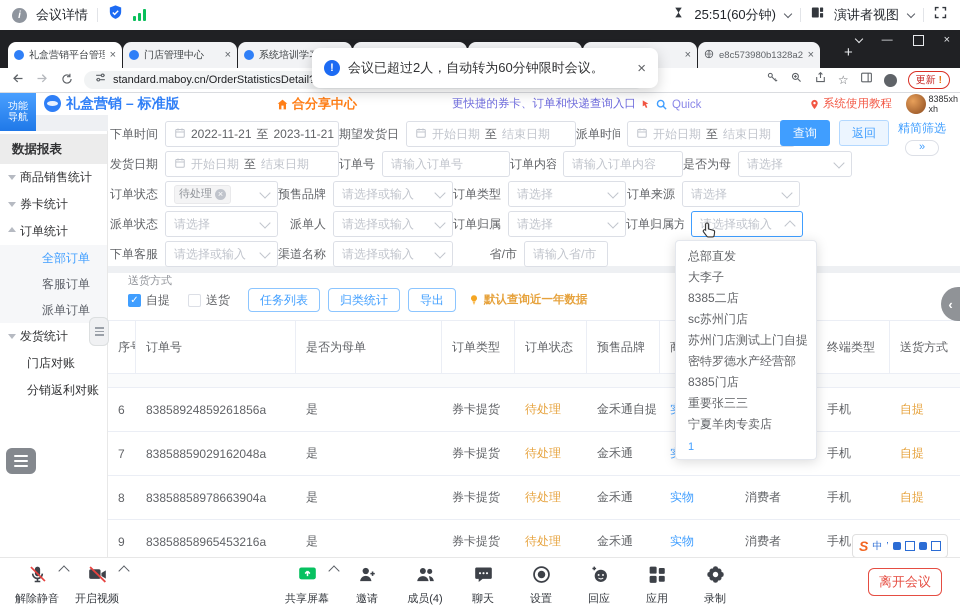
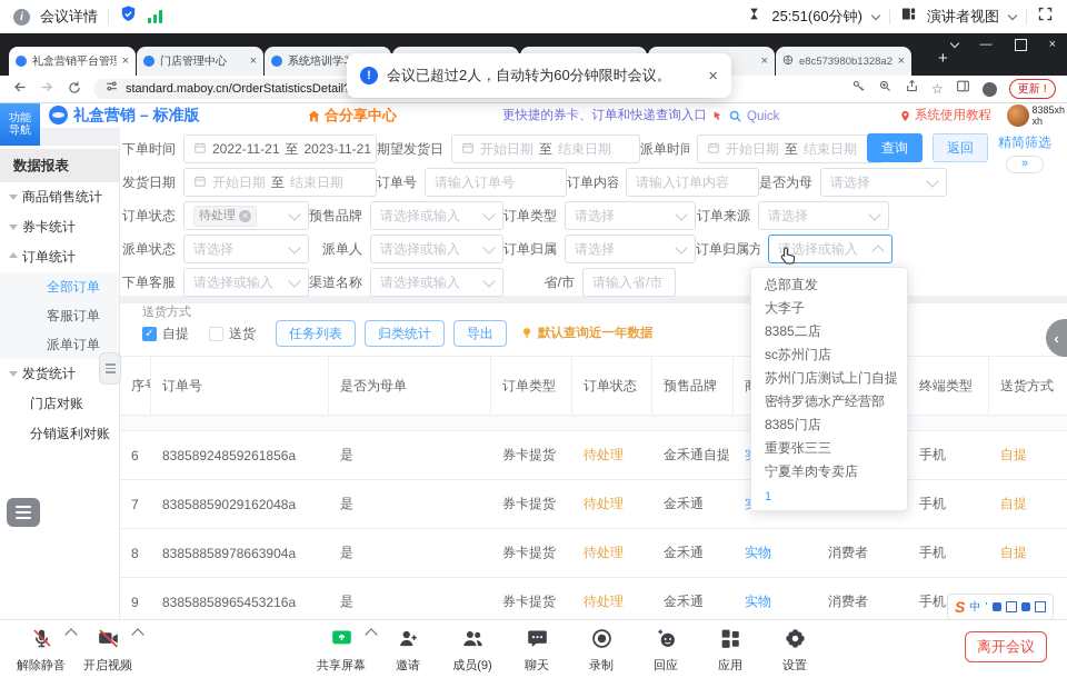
  i
  会议详情
  25:51(60分钟)
  演讲者视图
  礼盒营销平台管理
  ×
  门店管理中心
  ×
  系统培训学
  ×
  ×
  +
  —
  ×
  standard.maboy.cn/OrderStatisticsDetail
  ☆
  更新
  !
  功能
  导航
  礼盒营销 – 标准版
  合分享中心
  更快捷的券卡、订单和快递查询入口
  Quick
  系统使用教程
  8385xh
  xh
  数据报表
  商品销售统计
  券卡统计
  订单统计
  全部订单
  客服订单
  派单订单
  发货统计
  门店对账
  分销返利对账
  下单时间
  2022-11-21
  至
  2023-11-21
  期望发货日
  开始日期
  至
  结束日期
  派单时间
  开始日期
  至
  结束日期
  发货日期
  开始日期
  至
  结束日期
  订单号
  请输入订单号
  订单内容
  请输入订单内容
  是否为母
  请选择
  订单状态
  待处理
  ×
  预售品牌
  请选择或输入
  订单类型
  请选择
  订单来源
  请选择
  派单状态
  请选择
  派单人
  请选择或输入
  订单归属
  请选择
  订单归属方
  选择或输入
  下单客服
  请选择或输入
  渠道名称
  请选择或输入
  省/市
  请输入省/市
  查询
  返回
  精简筛选
  »
  送货方式
  ✓
  自提
  送货
  任务列表
  归类统计
  导出
  默认查询近一年数据
  订单号
  是否为母单
  订单类型
  订单状态
  预售品牌
  终端类型
  送货方式
  6
  83858924859261856a
  是
  券卡提货
  待处理
  金禾通自提
  手机
  自提
  7
  83858859029162048a
  是
  券卡提货
  待处理
  金禾通
  手机
  自提
  8
  83858858978663904a
  是
  券卡提货
  待处理
  金禾通
  实物
  消费者
  手机
  自提
  9
  83858858965453216a
  是
  券卡提货
  待处理
  金禾通
  实物
  消费者
  手机
  总部直发
  大李子
  8385二店
  sc苏州门店
  苏州门店测试上门自提
  密特罗德水产经营部
  8385门店
  重要张三三
  宁夏羊肉专卖店
  1
  ‹
  S
  中
  ’
  !
  会议已超过2人，自动转为60分钟限时会议。
  ×
  解除静音
  开启视频
  共享屏幕
  邀请
- 成员(4)
+ 成员(9)
  聊天
- 设置
+ 录制
  回应
  应用
- 录制
+ 设置
  离开会议
